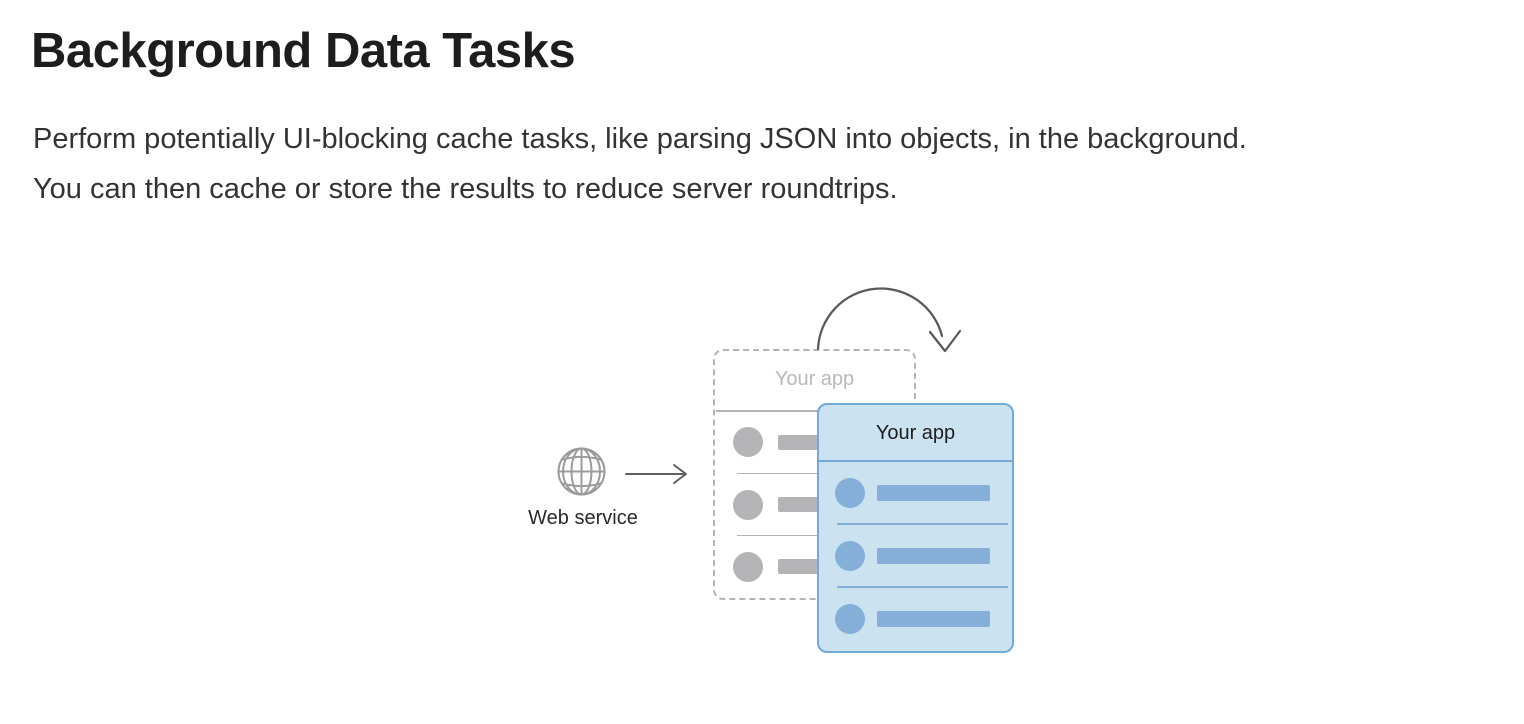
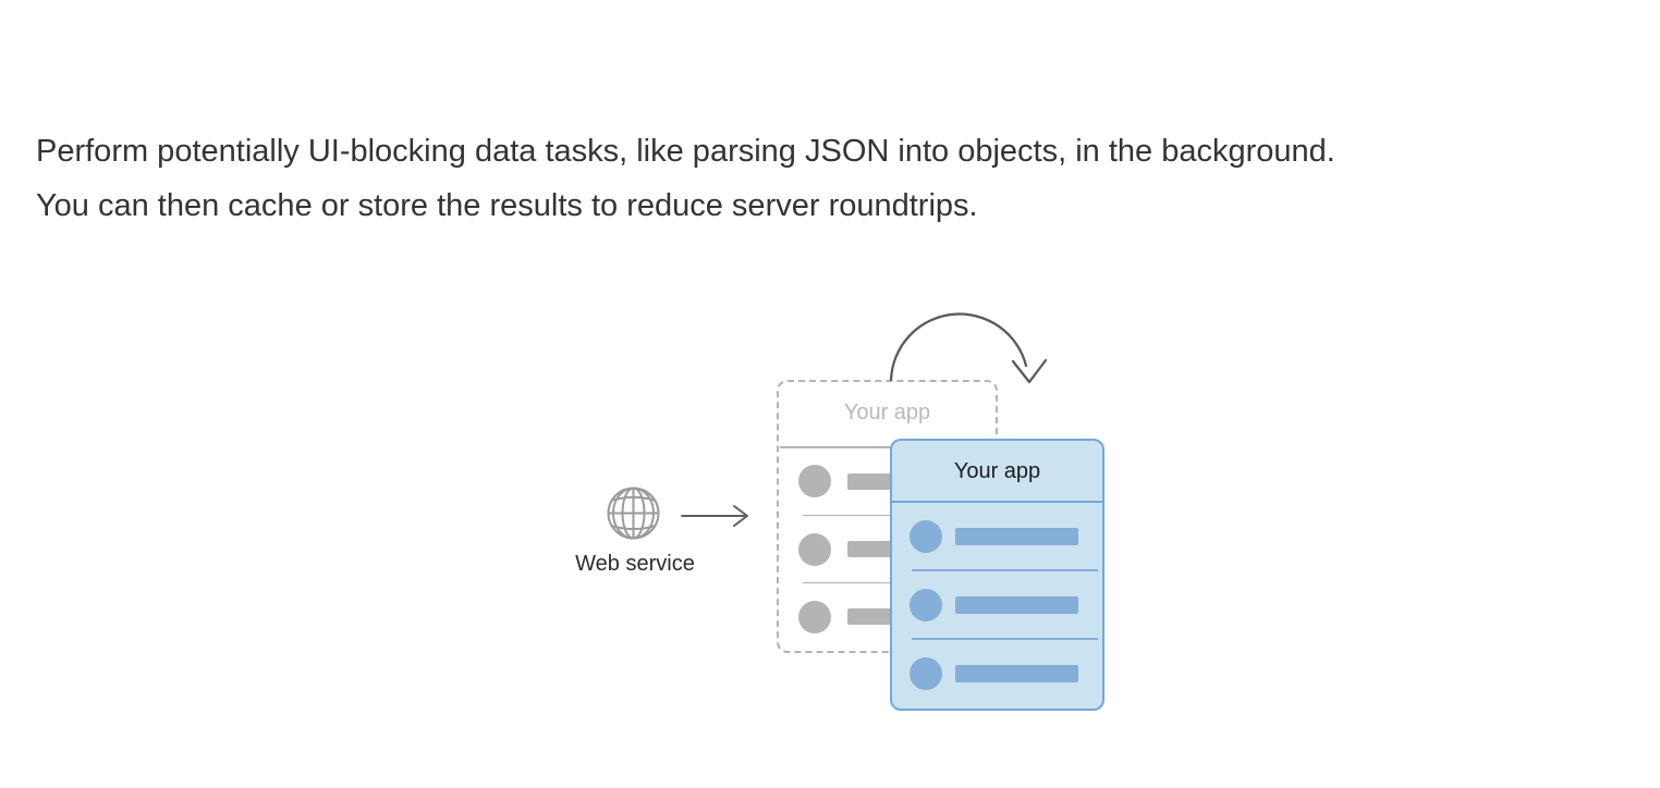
- Background Data Tasks
- Perform potentially UI-blocking cache tasks, like parsing JSON into objects, in the background.
+ Perform potentially UI-blocking data tasks, like parsing JSON into objects, in the background.
  You can then cache or store the results to reduce server roundtrips.
  Web service
  Your app
  Your app
